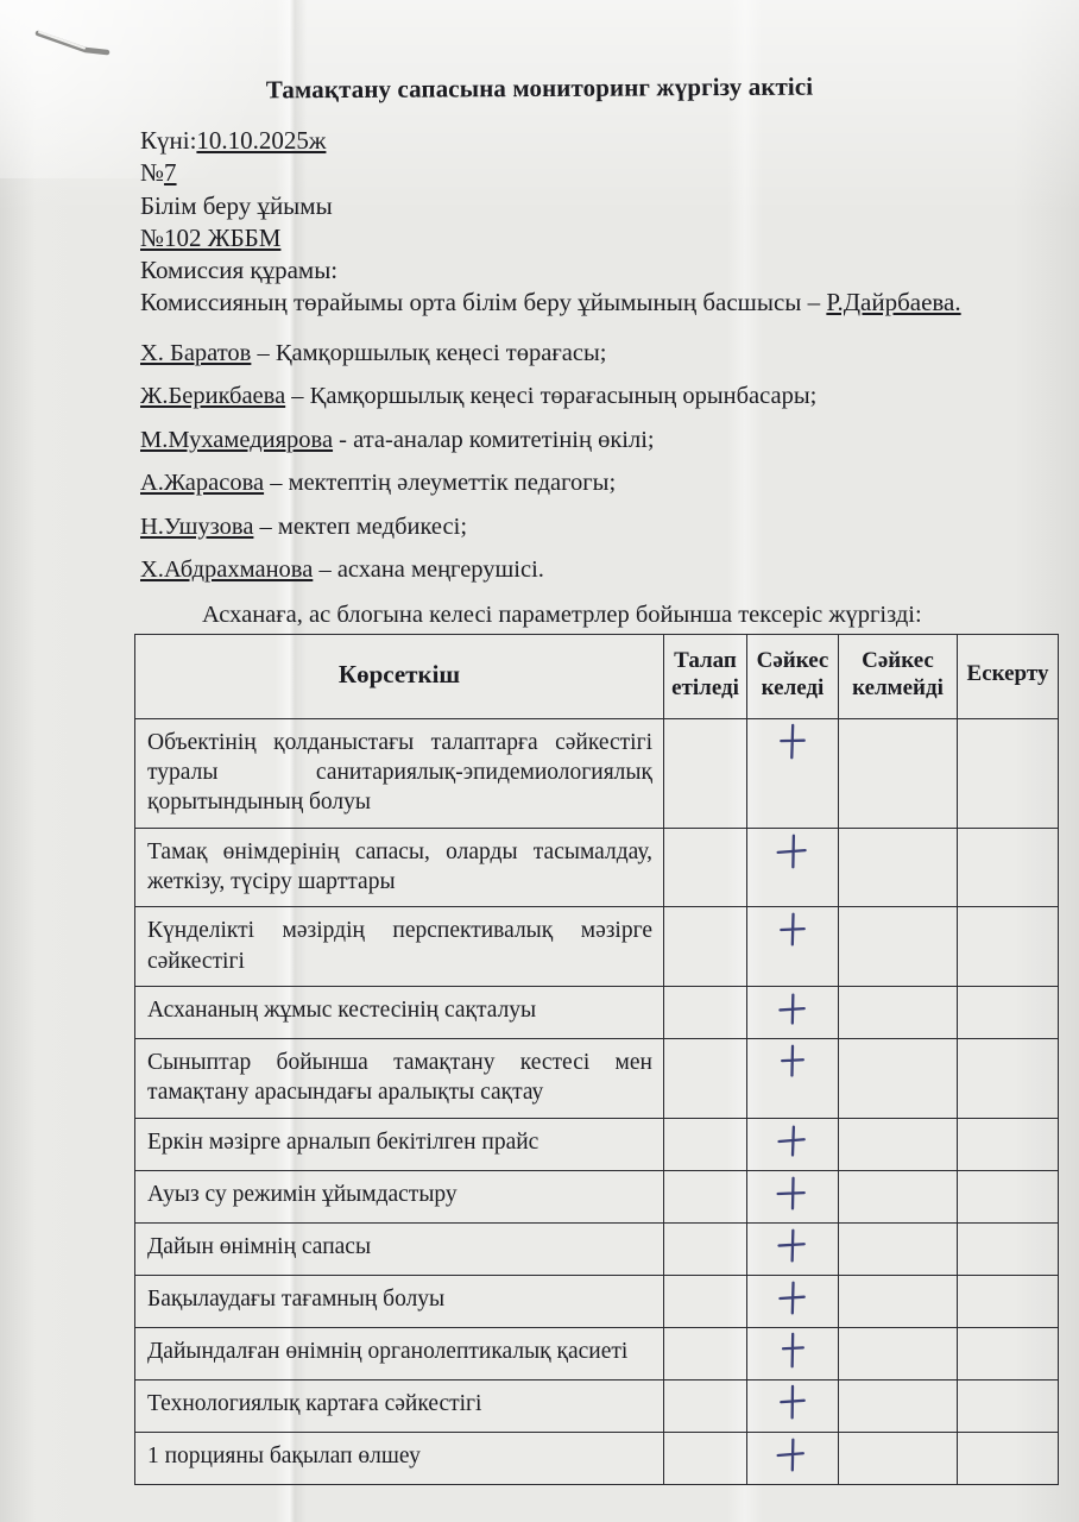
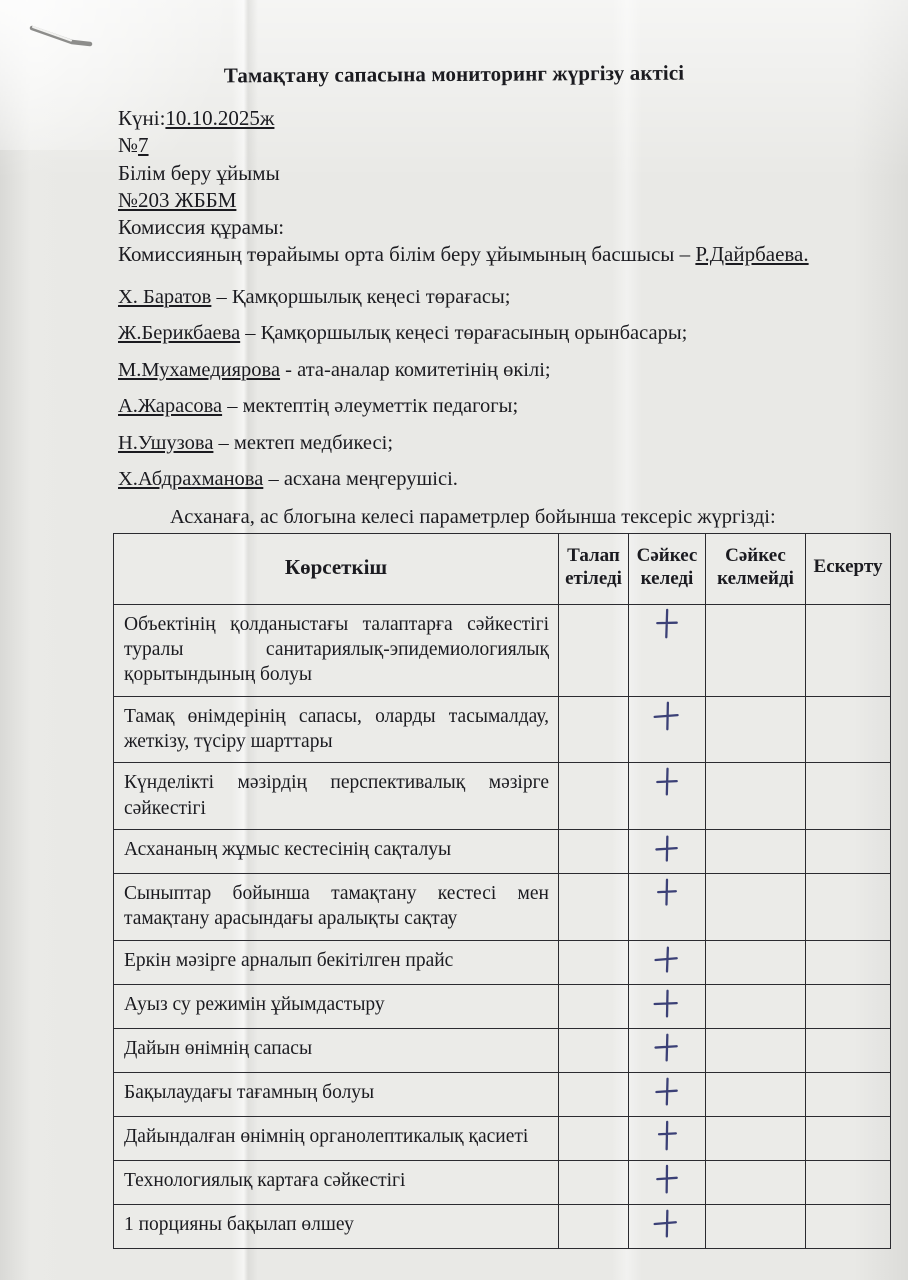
  Тамақтану сапасына мониторинг жүргізу актісі
  Күні:10.10.2025ж
  №7
  Білім беру ұйымы
- №102 ЖББМ
+ №203 ЖББМ
  Комиссия құрамы:
  Комиссияның төрайымы орта білім беру ұйымының басшысы – Р.Дайрбаева.
  Х. Баратов – Қамқоршылық кеңесі төрағасы;
  Ж.Берикбаева – Қамқоршылық кеңесі төрағасының орынбасары;
  М.Мухамедиярова - ата-аналар комитетінің өкілі;
  А.Жарасова – мектептің әлеуметтік педагогы;
  Н.Ушузова – мектеп медбикесі;
  Х.Абдрахманова – асхана меңгерушісі.
  Асханаға, ас блогына келесі параметрлер бойынша тексеріс жүргізді:
  Көрсеткіш	Талап етіледі	Сәйкес келеді	Сәйкес келмейді	Ескерту
  Объектінің қолданыстағы талаптарға сәйкестігі туралы санитариялық-эпидемиологиялық қорытындының болуы
  Тамақ өнімдерінің сапасы, оларды тасымалдау, жеткізу, түсіру шарттары
  Күнделікті мәзірдің перспективалық мәзірге сәйкестігі
  Асхананың жұмыс кестесінің сақталуы
  Сыныптар бойынша тамақтану кестесі мен тамақтану арасындағы аралықты сақтау
  Еркін мәзірге арналып бекітілген прайс
  Ауыз су режимін ұйымдастыру
  Дайын өнімнің сапасы
  Бақылаудағы тағамның болуы
  Дайындалған өнімнің органолептикалық қасиеті
  Технологиялық картаға сәйкестігі
  1 порцияны бақылап өлшеу
